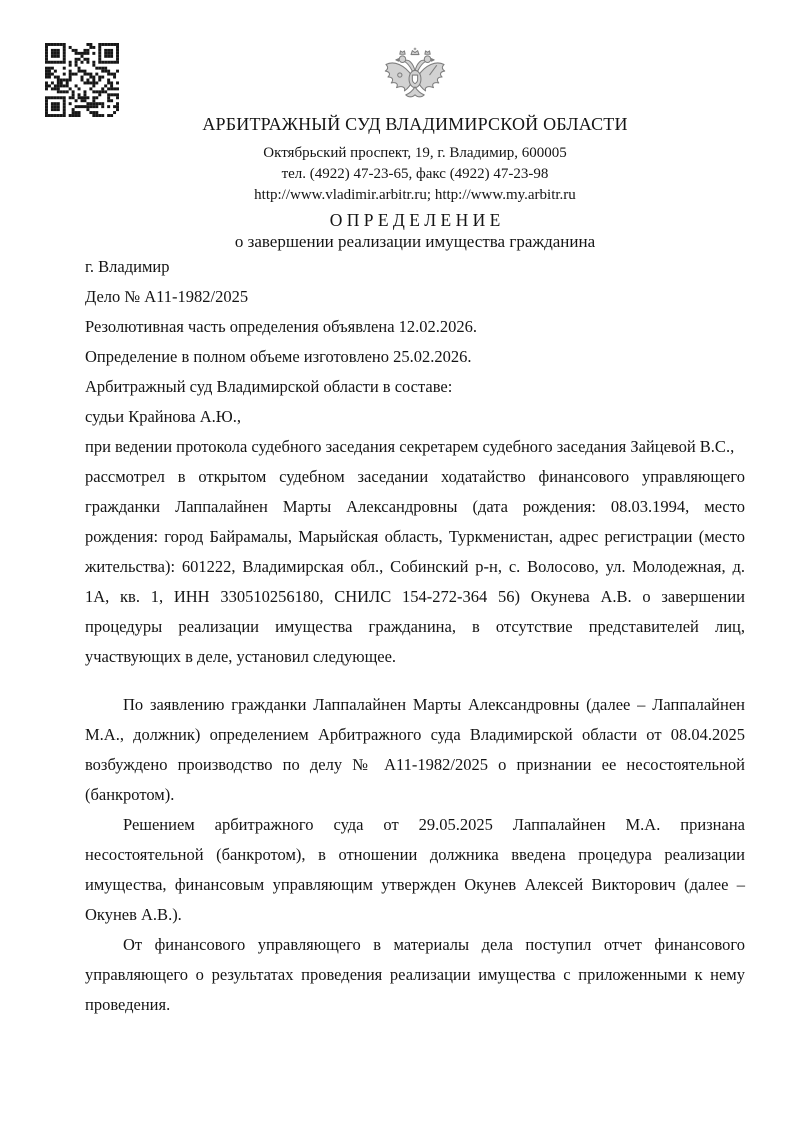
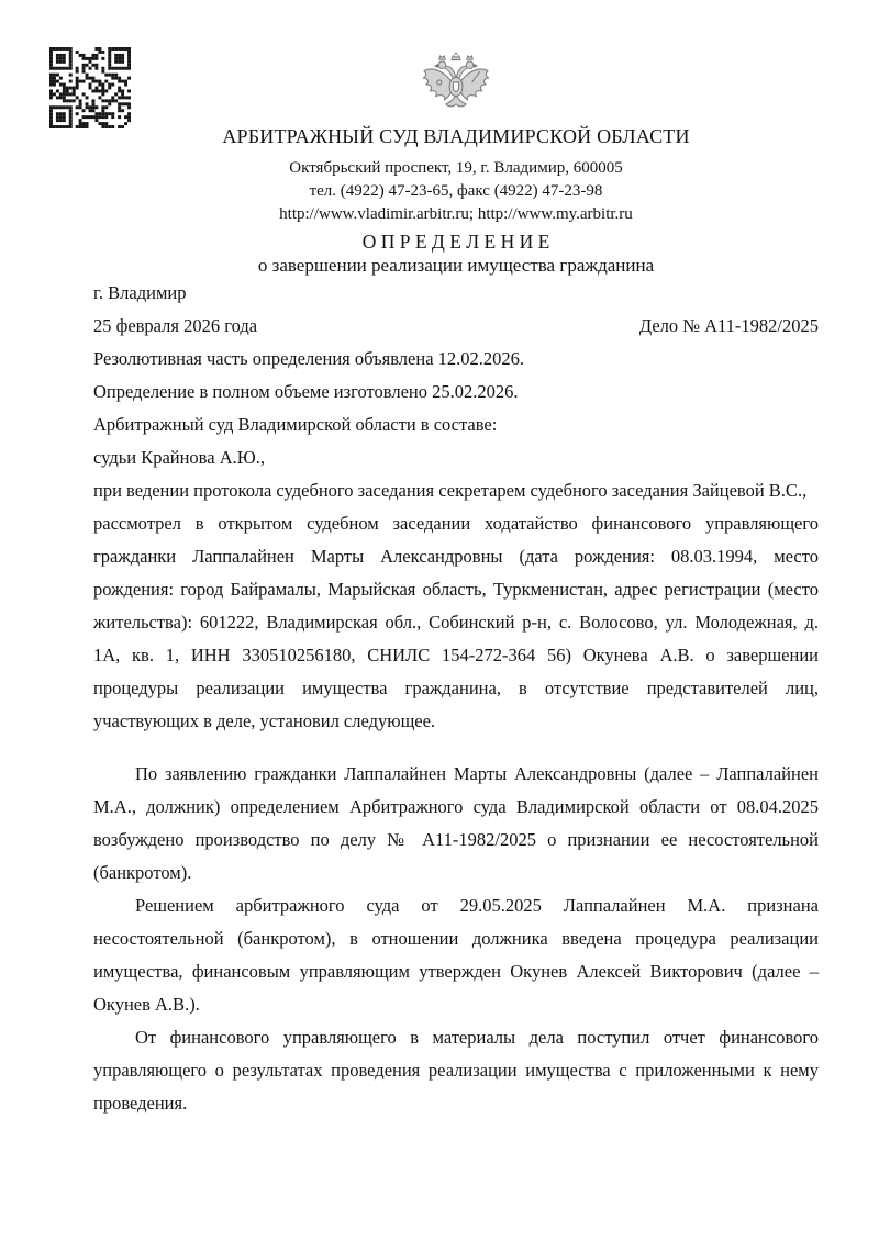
  АРБИТРАЖНЫЙ СУД ВЛАДИМИРСКОЙ ОБЛАСТИ
  Октябрьский проспект, 19, г. Владимир, 600005
  тел. (4922) 47-23-65, факс (4922) 47-23-98
  http://www.vladimir.arbitr.ru; http://www.my.arbitr.ru
  О П Р Е Д Е Л Е Н И Е
  о завершении реализации имущества гражданина
  г. Владимир
+ 25 февраля 2026 года
  Дело № А11-1982/2025
  Резолютивная часть определения объявлена 12.02.2026.
  Определение в полном объеме изготовлено 25.02.2026.
  Арбитражный суд Владимирской области в составе:
  судьи Крайнова А.Ю.,
  при ведении протокола судебного заседания секретарем судебного заседания Зайцевой В.С.,
  рассмотрел в открытом судебном заседании ходатайство финансового управляющего гражданки Лаппалайнен Марты Александровны (дата рождения: 08.03.1994, место рождения: город Байрамалы, Марыйская область, Туркменистан, адрес регистрации (место жительства): 601222, Владимирская обл., Собинский р-н, с. Волосово, ул. Молодежная, д. 1А, кв. 1, ИНН 330510256180, СНИЛС 154-272-364 56) Окунева А.В. о завершении процедуры реализации имущества гражданина, в отсутствие представителей лиц, участвующих в деле, установил следующее.
  По заявлению гражданки Лаппалайнен Марты Александровны (далее – Лаппалайнен М.А., должник) определением Арбитражного суда Владимирской области от 08.04.2025 возбуждено производство по делу № А11-1982/2025 о признании ее несостоятельной (банкротом).
  Решением арбитражного суда от 29.05.2025 Лаппалайнен М.А. признана несостоятельной (банкротом), в отношении должника введена процедура реализации имущества, финансовым управляющим утвержден Окунев Алексей Викторович (далее – Окунев А.В.).
  От финансового управляющего в материалы дела поступил отчет финансового управляющего о результатах проведения реализации имущества с приложенными к нему проведения.
